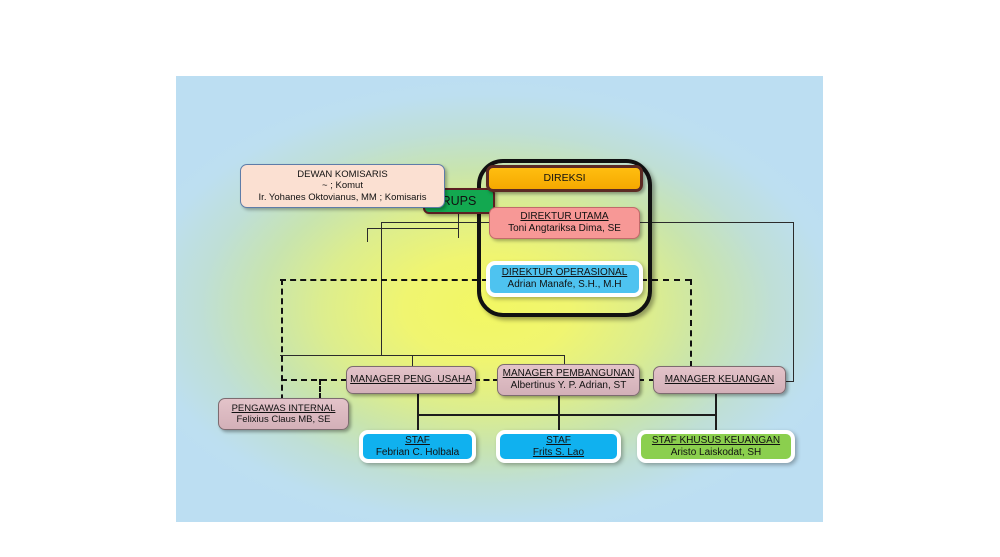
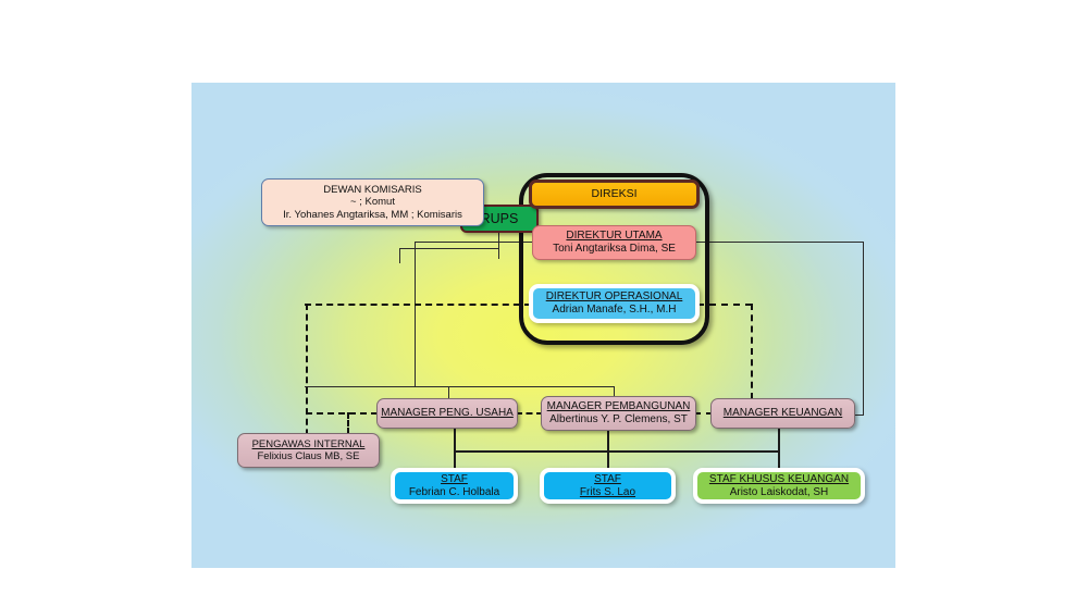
  RUPS
  DEWAN KOMISARIS
  ~ ; Komut
- Ir. Yohanes Oktovianus, MM ; Komisaris
+ Ir. Yohanes Angtariksa, MM ; Komisaris
  DIREKSI
  DIREKTUR UTAMA
  Toni Angtariksa Dima, SE
  DIREKTUR OPERASIONAL
  Adrian Manafe, S.H., M.H
  MANAGER PENG. USAHA
  MANAGER PEMBANGUNAN
- Albertinus Y. P. Adrian, ST
+ Albertinus Y. P. Clemens, ST
  MANAGER KEUANGAN
  PENGAWAS INTERNAL
  Felixius Claus MB, SE
  STAF
  Febrian C. Holbala
  STAF
  Frits S. Lao
  STAF KHUSUS KEUANGAN
  Aristo Laiskodat, SH
